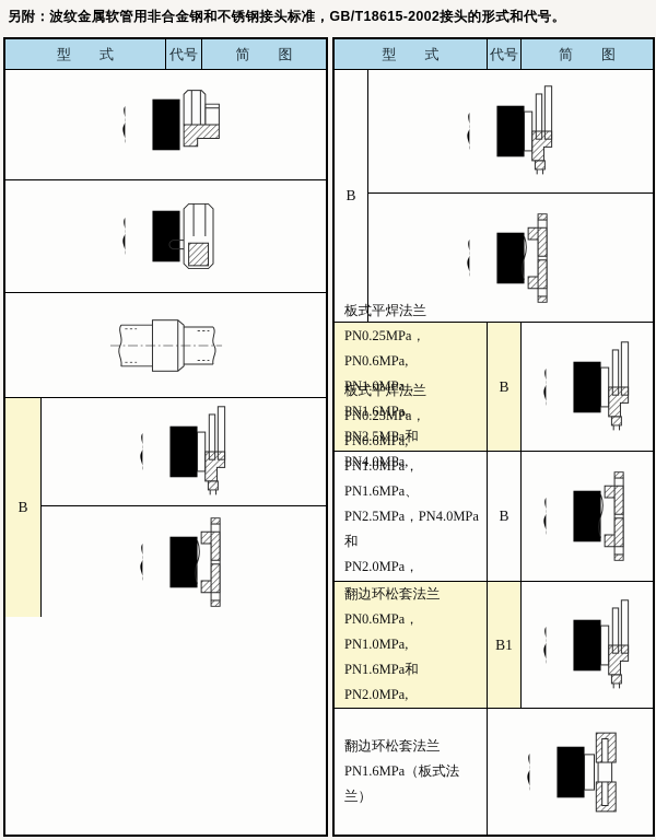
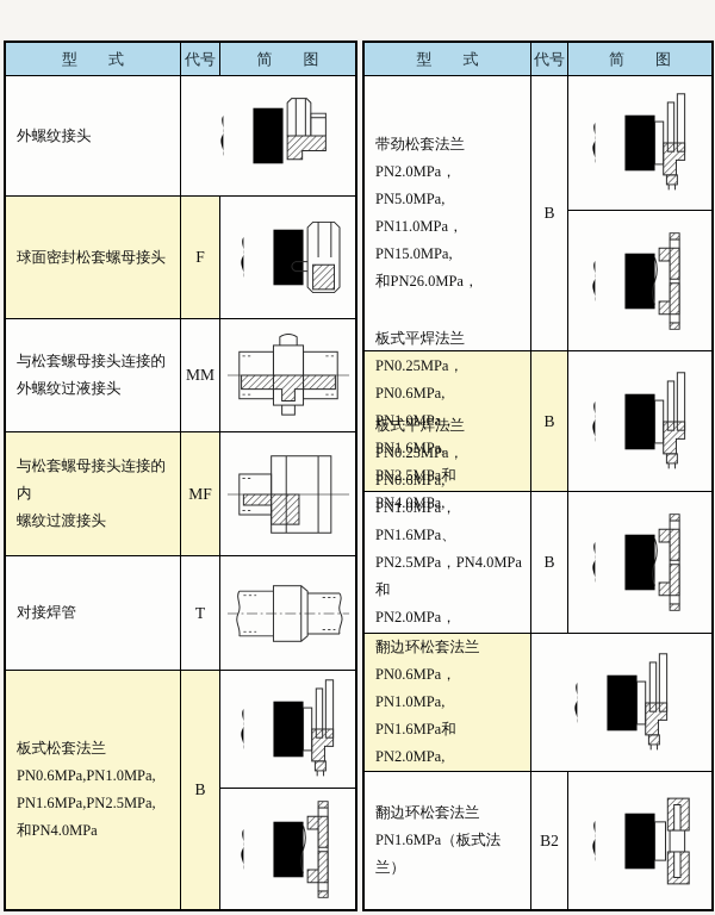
- 另附：波纹金属软管用非合金钢和不锈钢接头标准，GB/T18615-2002接头的形式和代号。
  型 式
  代号
  简 图
+ 外螺纹接头
+ 球面密封松套螺母接头
+ F
+ 与松套螺母接头连接的
+ 外螺纹过液接头
+ MM
+ 与松套螺母接头连接的内
+ 螺纹过渡接头
+ MF
+ 对接焊管
+ T
+ 板式松套法兰
+ PN0.6MPa,PN1.0MPa,
+ PN1.6MPa,PN2.5MPa,
+ 和PN4.0MPa
  B
  型 式
  代号
  简 图
+ 带劲松套法兰
+ PN2.0MPa，PN5.0MPa,
+ PN11.0MPa，PN15.0MPa,
+ 和PN26.0MPa，
  B
  板式平焊法兰
  PN0.25MPa，PN0.6MPa,
  PN1.0MPa，PN1.6MPa,
  B
  板式平焊法兰
  PN0.25MPa，PN0.6MPa,
  PN1.0MPa，PN1.6MPa、
  PN2.5MPa，PN4.0MPa和
  B
  翻边环松套法兰
  PN0.6MPa，PN1.0MPa,
  PN1.6MPa和PN2.0MPa,
- B1
  翻边环松套法兰
  PN1.6MPa（板式法兰）
+ B2
